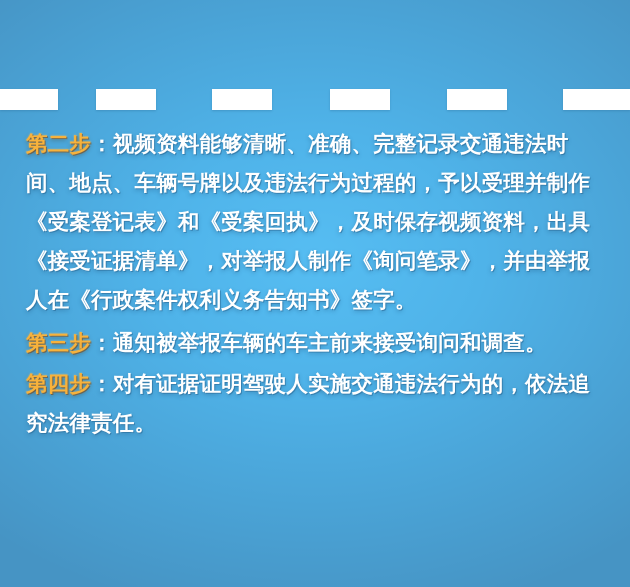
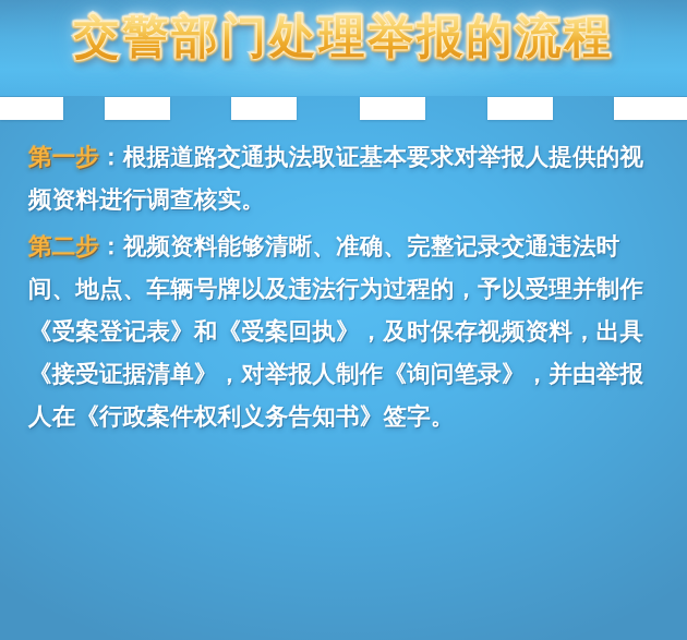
+ 交警部门处理举报的流程
+ 第一步：根据道路交通执法取证基本要求对举报人提供的视频资料进行调查核实。
  第二步：视频资料能够清晰、准确、完整记录交通违法时间、地点、车辆号牌以及违法行为过程的，予以受理并制作《受案登记表》和《受案回执》，及时保存视频资料，出具《接受证据清单》，对举报人制作《询问笔录》，并由举报人在《行政案件权利义务告知书》签字。
- 第三步：通知被举报车辆的车主前来接受询问和调查。
- 第四步：对有证据证明驾驶人实施交通违法行为的，依法追究法律责任。
